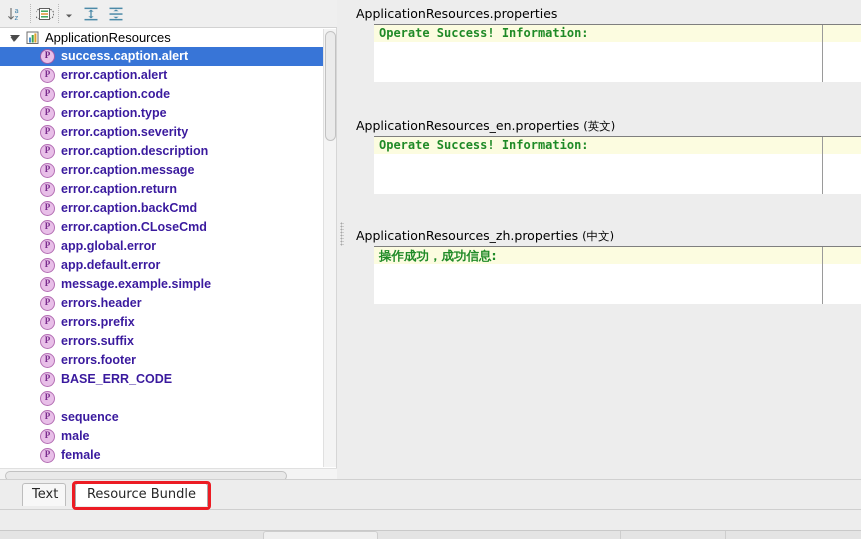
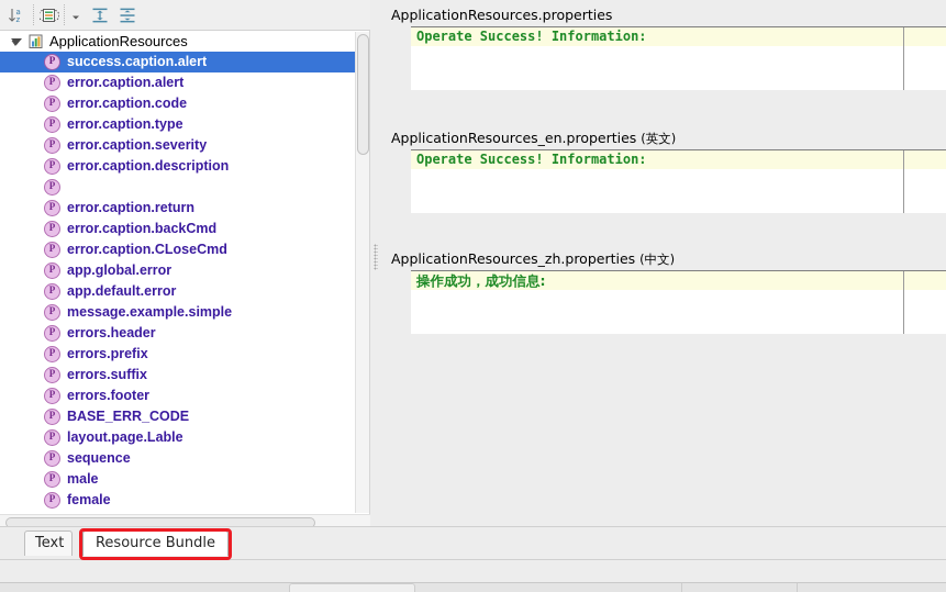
  a
  z
  ApplicationResources
  P
  success.caption.alert
  P
  error.caption.alert
  P
  error.caption.code
  P
  error.caption.type
  P
  error.caption.severity
  P
  error.caption.description
  P
- error.caption.message
  P
  error.caption.return
  P
  error.caption.backCmd
  P
  error.caption.CLoseCmd
  P
  app.global.error
  P
  app.default.error
  P
  message.example.simple
  P
  errors.header
  P
  errors.prefix
  P
  errors.suffix
  P
  errors.footer
  P
  BASE_ERR_CODE
  P
+ layout.page.Lable
  P
  sequence
  P
  male
  P
  female
  ApplicationResources.properties
  Operate Success! Information:
  ApplicationResources_en.properties (英文)
  Operate Success! Information:
  ApplicationResources_zh.properties (中文)
  操作成功，成功信息:
  Text
  Resource Bundle
